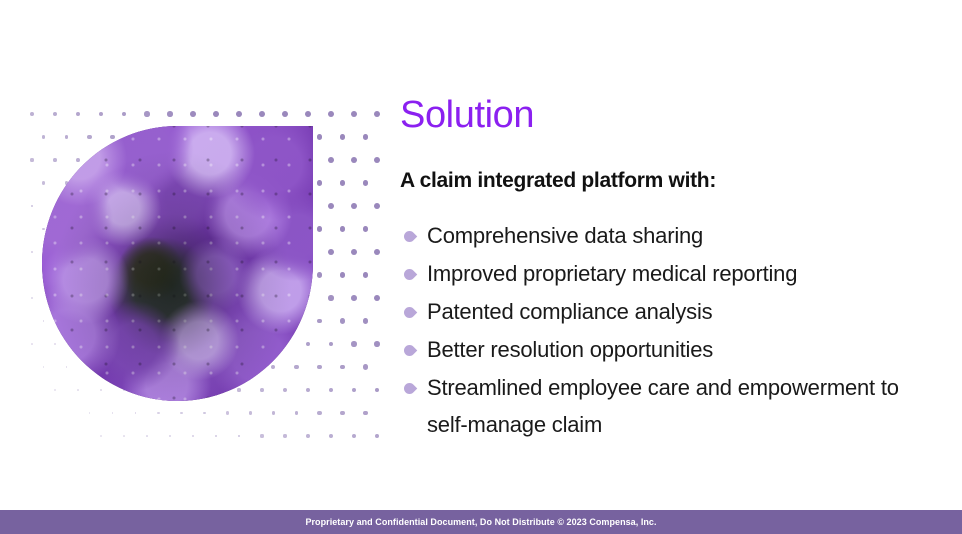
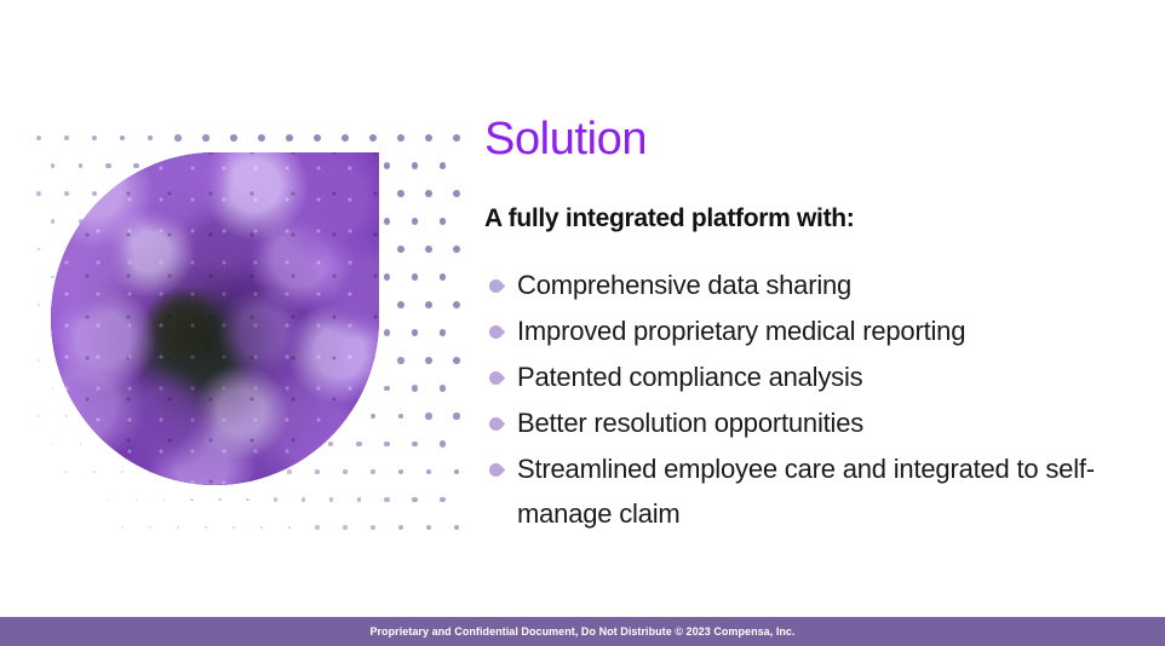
  Solution
- A claim integrated platform with:
+ A fully integrated platform with:
  Comprehensive data sharing
  Improved proprietary medical reporting
  Patented compliance analysis
  Better resolution opportunities
- Streamlined employee care and empowerment to self-manage claim
+ Streamlined employee care and integrated to self-manage claim
  Proprietary and Confidential Document, Do Not Distribute © 2023 Compensa, Inc.
